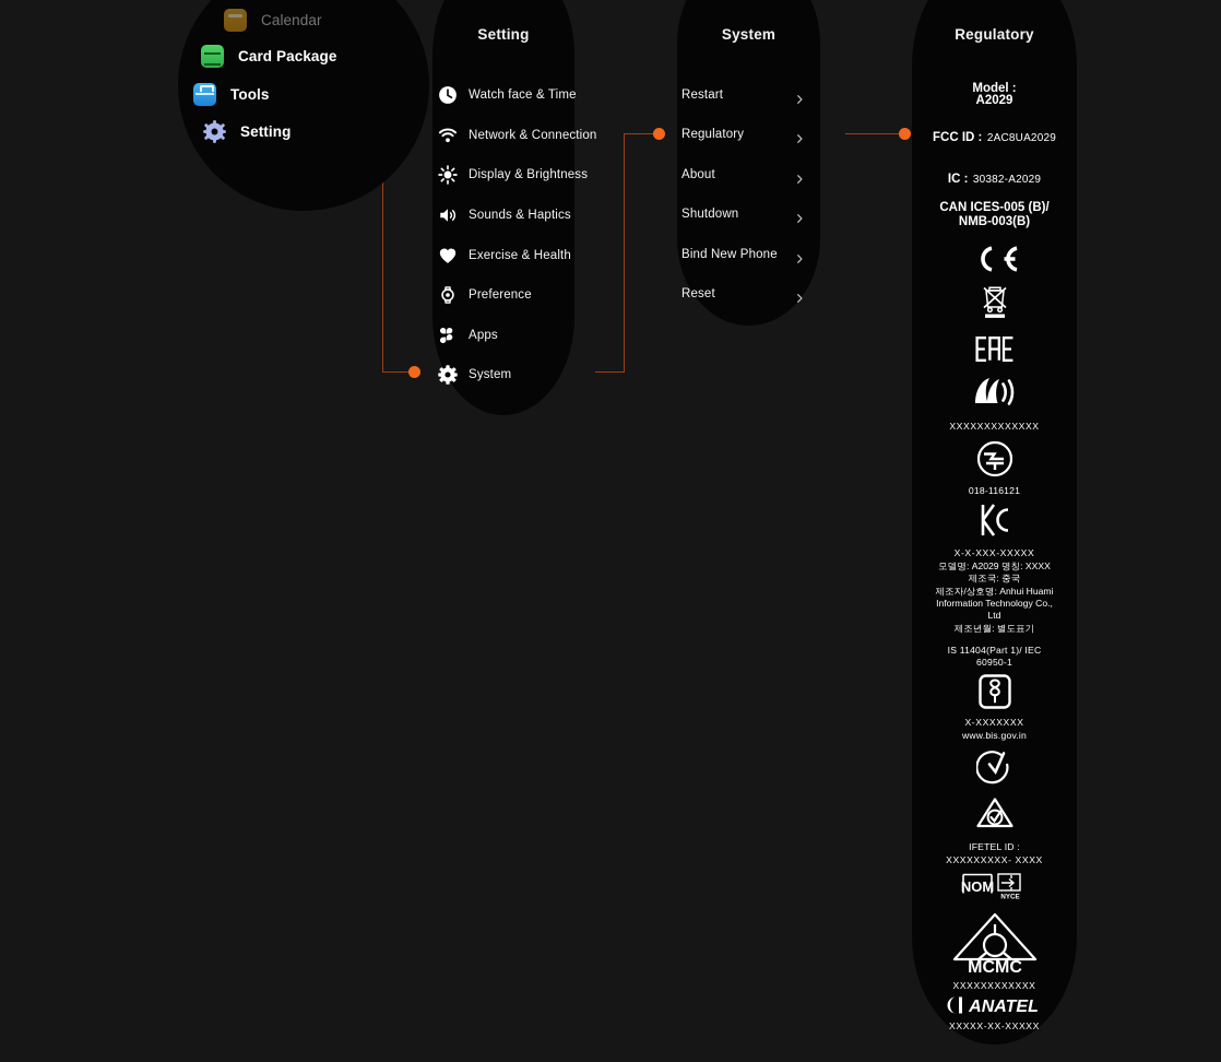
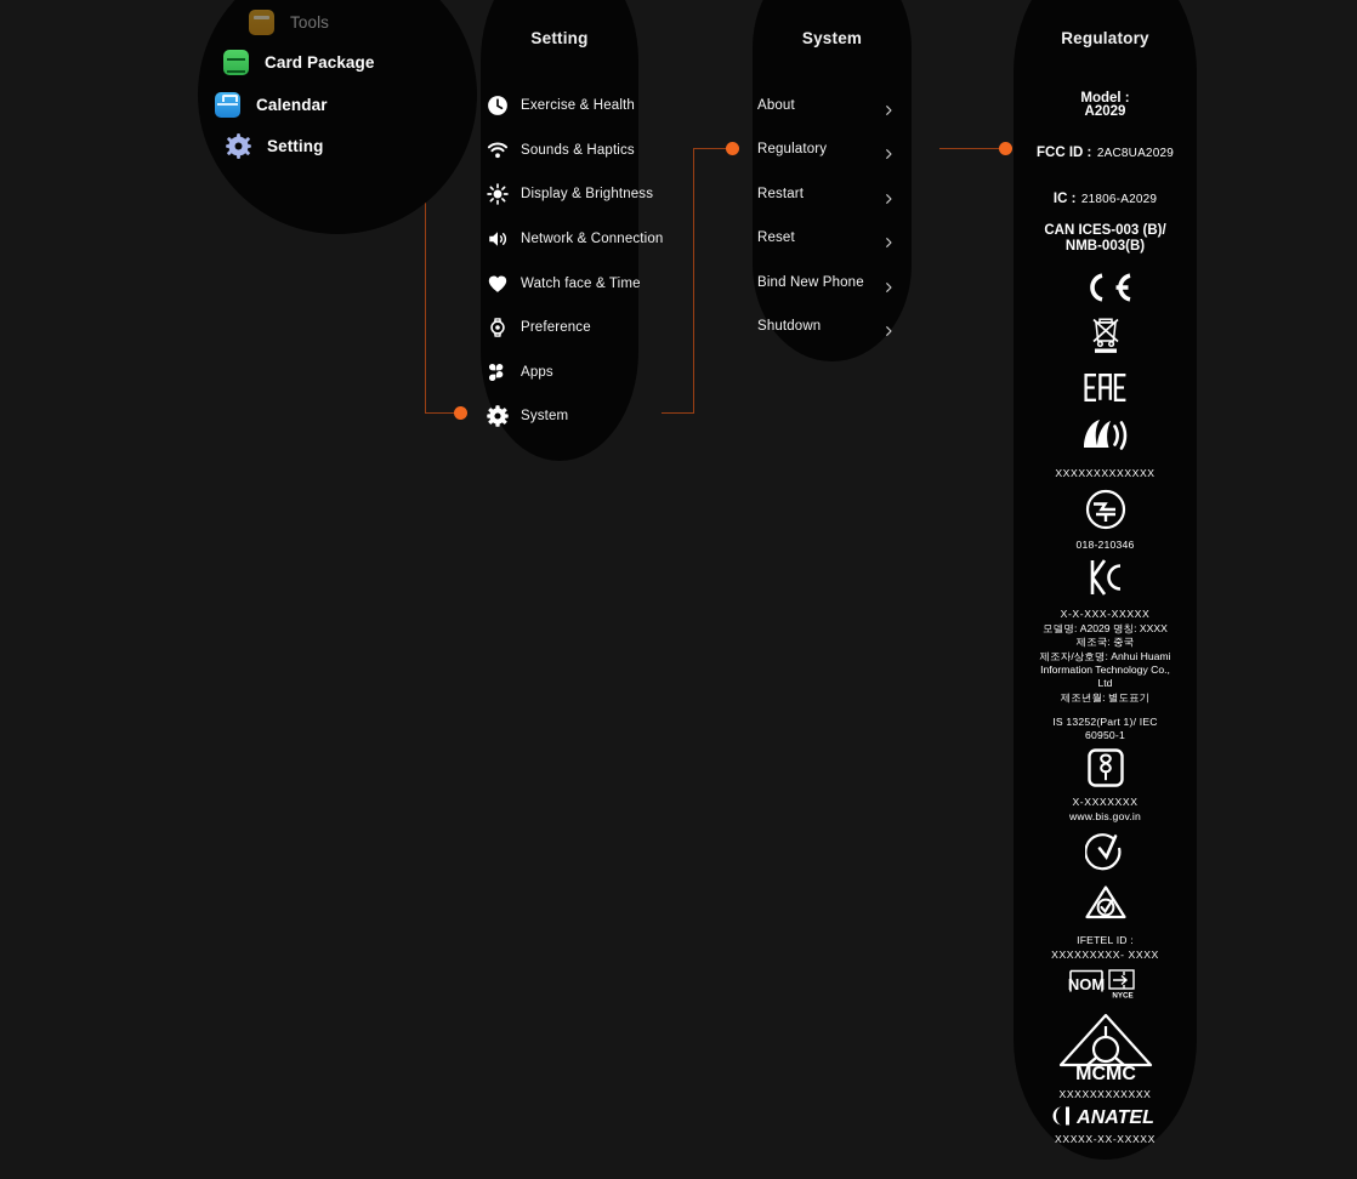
- Calendar
+ Tools
  Card Package
- Tools
+ Calendar
  Setting
  Setting
- Watch face & Time
+ Exercise & Health
- Network & Connection
+ Sounds & Haptics
  Display & Brightness
- Sounds & Haptics
+ Network & Connection
- Exercise & Health
+ Watch face & Time
  Preference
  Apps
  System
  System
- Restart
+ About
  Regulatory
- About
+ Restart
- Shutdown
+ Reset
  Bind New Phone
- Reset
+ Shutdown
  Regulatory
  Model :
  A2029
  FCC ID : 2AC8UA2029
- IC : 30382-A2029
+ IC : 21806-A2029
- CAN ICES-005 (B)/
+ CAN ICES-003 (B)/
  NMB-003(B)
  XXXXXXXXXXXXX
- 018-116121
+ 018-210346
  X-X-XXX-XXXXX
  모델명: A2029 명칭: XXXX
  제조국: 중국
  제조자/상호명: Anhui Huami
  Information Technology Co.,
  Ltd
  제조년월: 별도표기
- IS 11404(Part 1)/ IEC
+ IS 13252(Part 1)/ IEC
  60950-1
  X-XXXXXXX
  www.bis.gov.in
  IFETEL ID :
  XXXXXXXXX- XXXX
  NOM
  MCMC
  XXXXXXXXXXXX
  ANATEL
  XXXXX-XX-XXXXX
